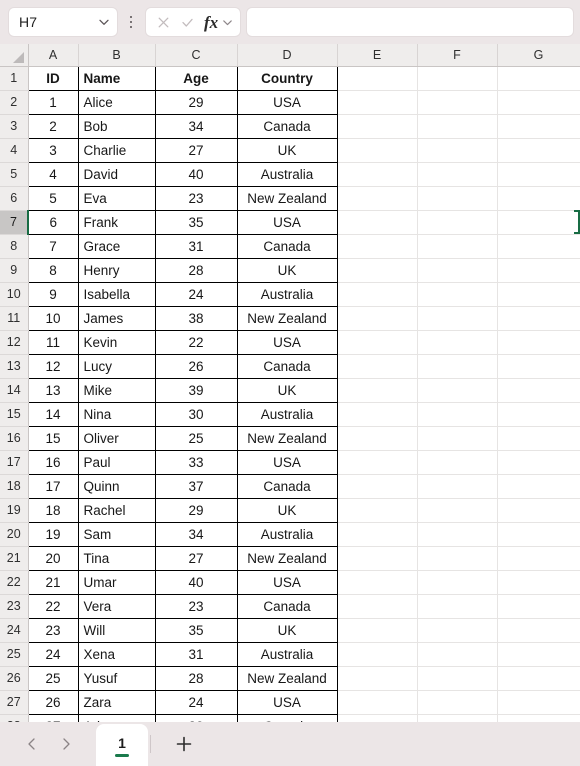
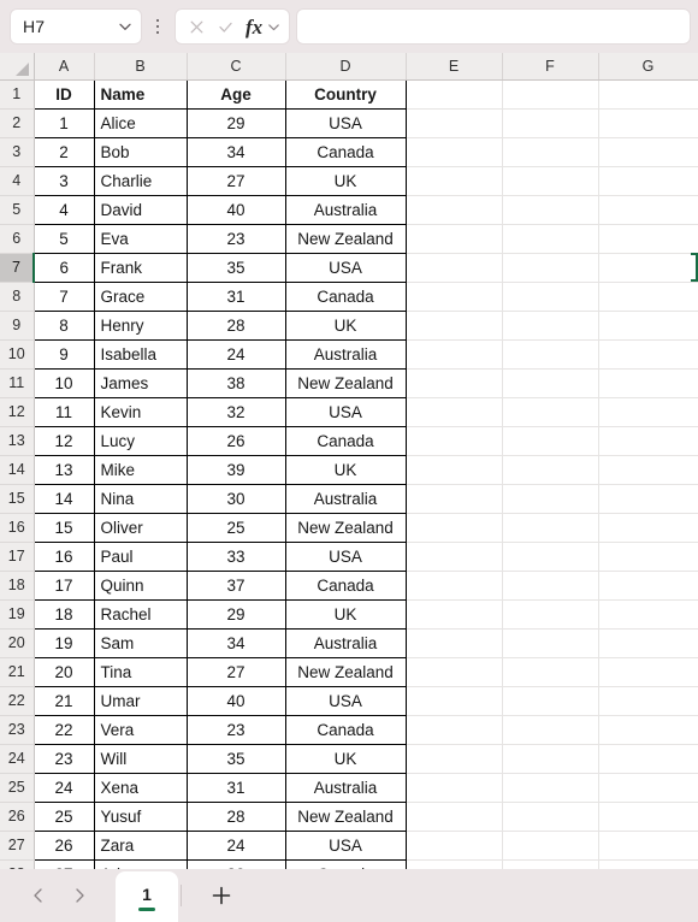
  H7
  fx
  	A	B	C	D	E	F	G
  1	ID	Name	Age	Country
  2	1	Alice	29	USA
  3	2	Bob	34	Canada
  4	3	Charlie	27	UK
  5	4	David	40	Australia
  6	5	Eva	23	New Zealand
  7	6	Frank	35	USA
  8	7	Grace	31	Canada
  9	8	Henry	28	UK
  10	9	Isabella	24	Australia
  11	10	James	38	New Zealand
- 12	11	Kevin	22	USA
+ 12	11	Kevin	32	USA
  13	12	Lucy	26	Canada
  14	13	Mike	39	UK
  15	14	Nina	30	Australia
  16	15	Oliver	25	New Zealand
  17	16	Paul	33	USA
  18	17	Quinn	37	Canada
  19	18	Rachel	29	UK
  20	19	Sam	34	Australia
  21	20	Tina	27	New Zealand
  22	21	Umar	40	USA
  23	22	Vera	23	Canada
  24	23	Will	35	UK
  25	24	Xena	31	Australia
  26	25	Yusuf	28	New Zealand
  27	26	Zara	24	USA
  1
